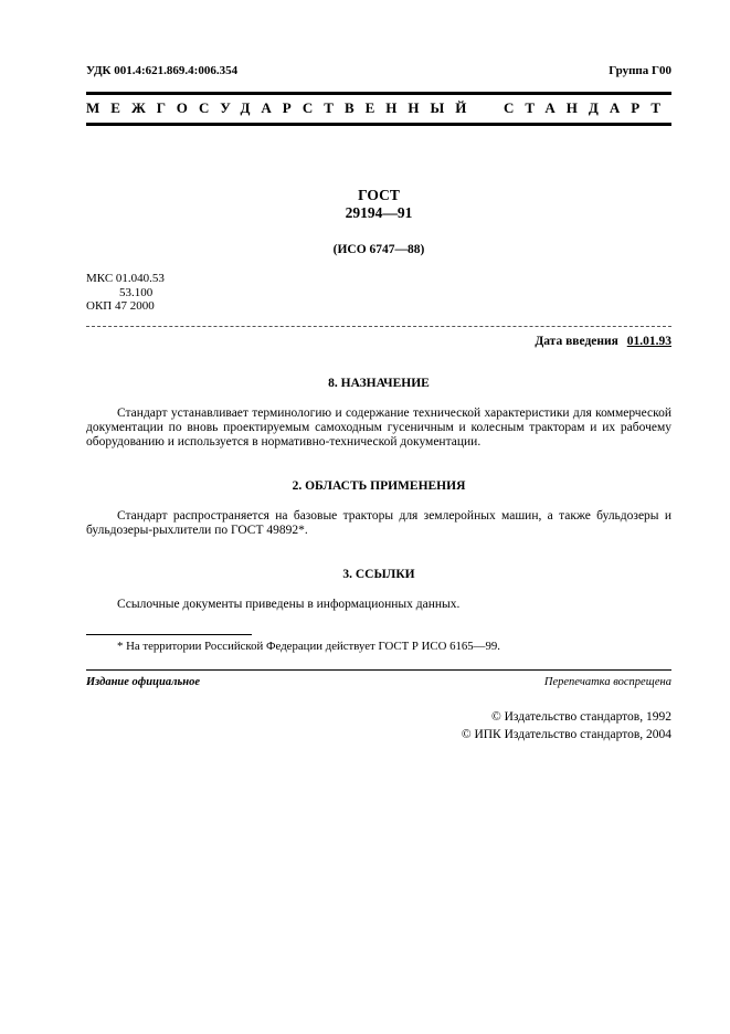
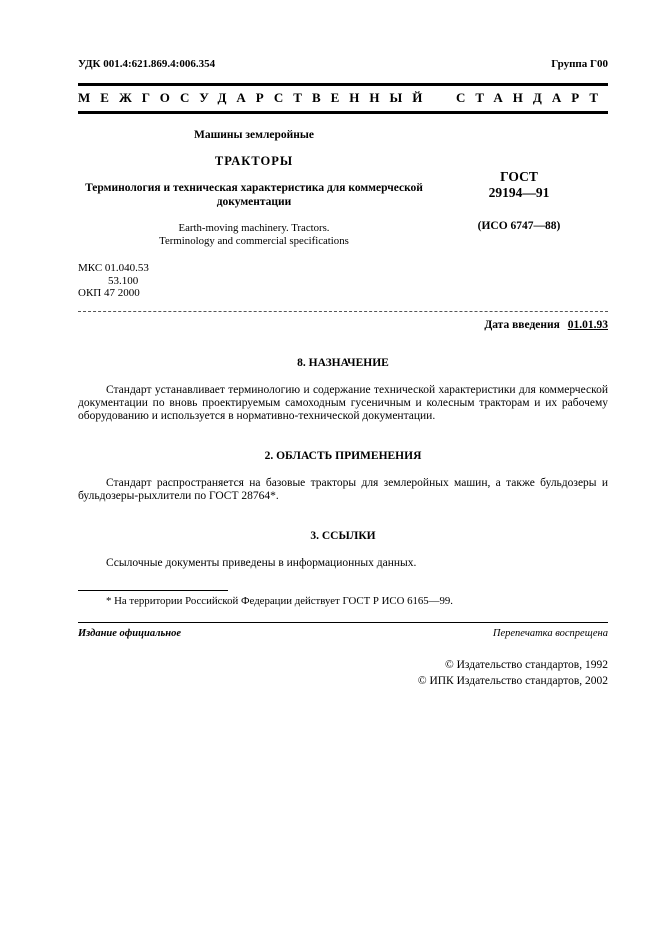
  УДК 001.4:621.869.4:006.354
  Группа Г00
  МЕЖГОСУДАРСТВЕННЫЙ СТАНДАРТ
+ Машины землеройные
+ ТРАКТОРЫ
+ Терминология и техническая характеристика для коммерческой документации
+ Earth-moving machinery. Tractors.
+ Terminology and commercial specifications
  ГОСТ
  29194—91
  (ИСО 6747—88)
  МКС 01.040.53
  53.100
  ОКП 47 2000
  Дата введения 01.01.93
  8. НАЗНАЧЕНИЕ
  Стандарт устанавливает терминологию и содержание технической характеристики для коммерческой документации по вновь проектируемым самоходным гусеничным и колесным тракторам и их рабочему оборудованию и используется в нормативно-технической документации.
  2. ОБЛАСТЬ ПРИМЕНЕНИЯ
- Стандарт распространяется на базовые тракторы для землеройных машин, а также бульдозеры и бульдозеры-рыхлители по ГОСТ 49892*.
+ Стандарт распространяется на базовые тракторы для землеройных машин, а также бульдозеры и бульдозеры-рыхлители по ГОСТ 28764*.
  3. ССЫЛКИ
  Ссылочные документы приведены в информационных данных.
  * На территории Российской Федерации действует ГОСТ Р ИСО 6165—99.
  Издание официальное
  Перепечатка воспрещена
  © Издательство стандартов, 1992
- © ИПК Издательство стандартов, 2004
+ © ИПК Издательство стандартов, 2002
